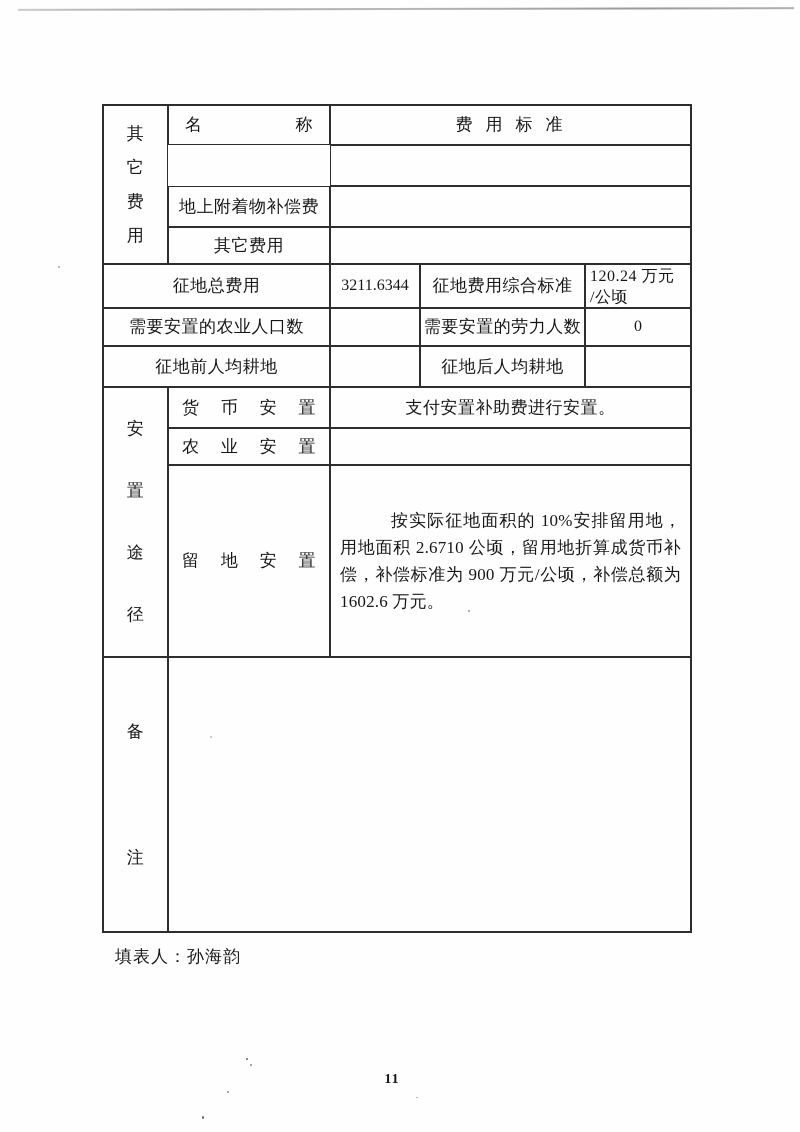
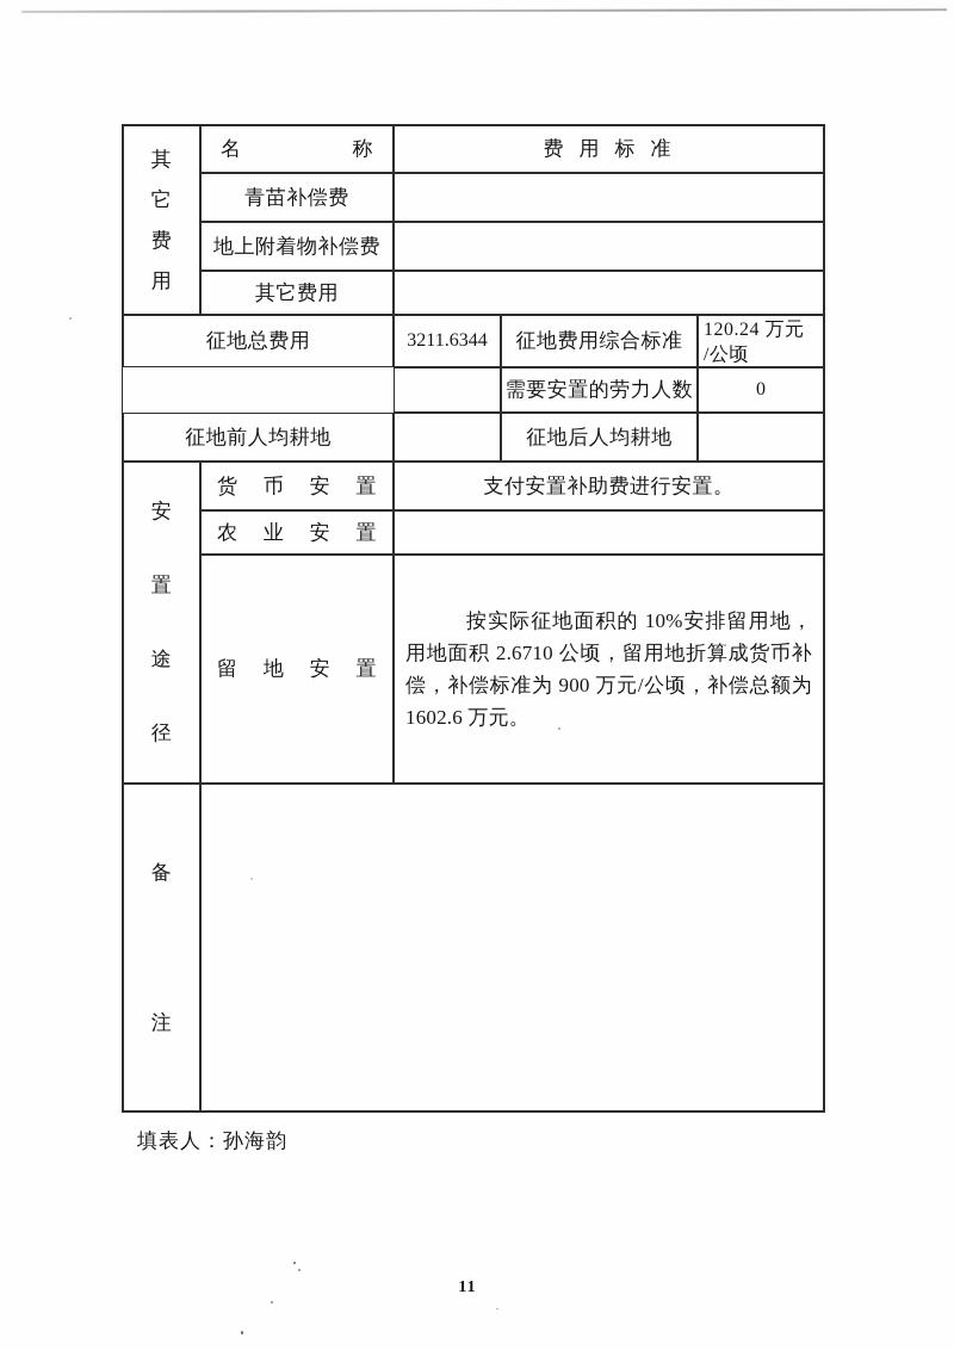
  其
  它
  费
  用
  名称
  费用标准
+ 青苗补偿费
  地上附着物补偿费
  其它费用
  征地总费用
  3211.6344
  征地费用综合标准
  120.24 万元
  /公顷
- 需要安置的农业人口数
  需要安置的劳力人数
  0
  征地前人均耕地
  征地后人均耕地
  安
  置
  途
  径
  货币安置
  支付安置补助费进行安置。
  农业安置
  留地安置
  按实际征地面积的 10%安排留用地，用地面积 2.6710 公顷，留用地折算成货币补偿，补偿标准为 900 万元/公顷，补偿总额为 1602.6 万元。
  备
  注
  填表人：孙海韵
  11
